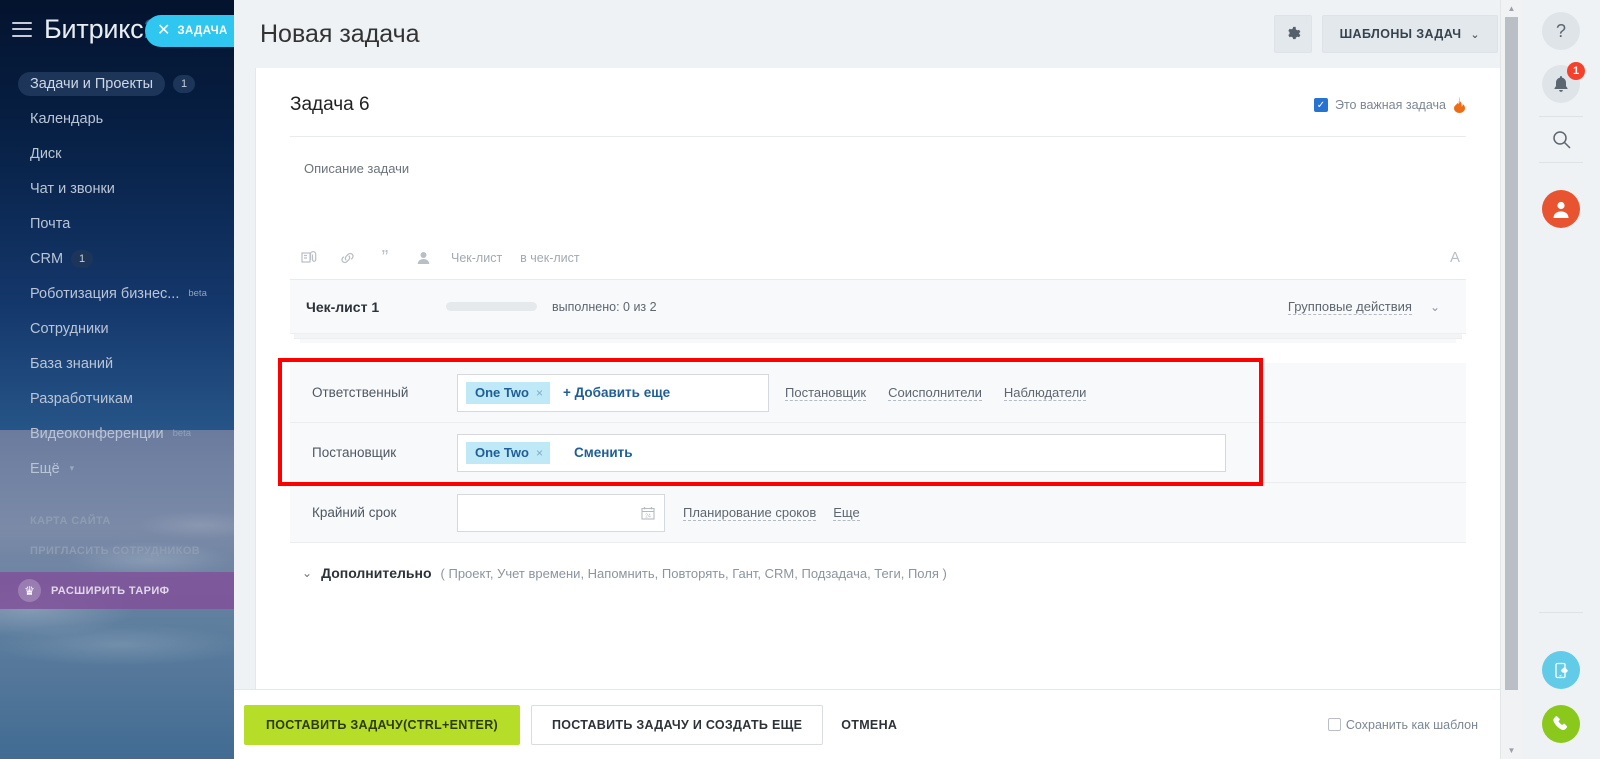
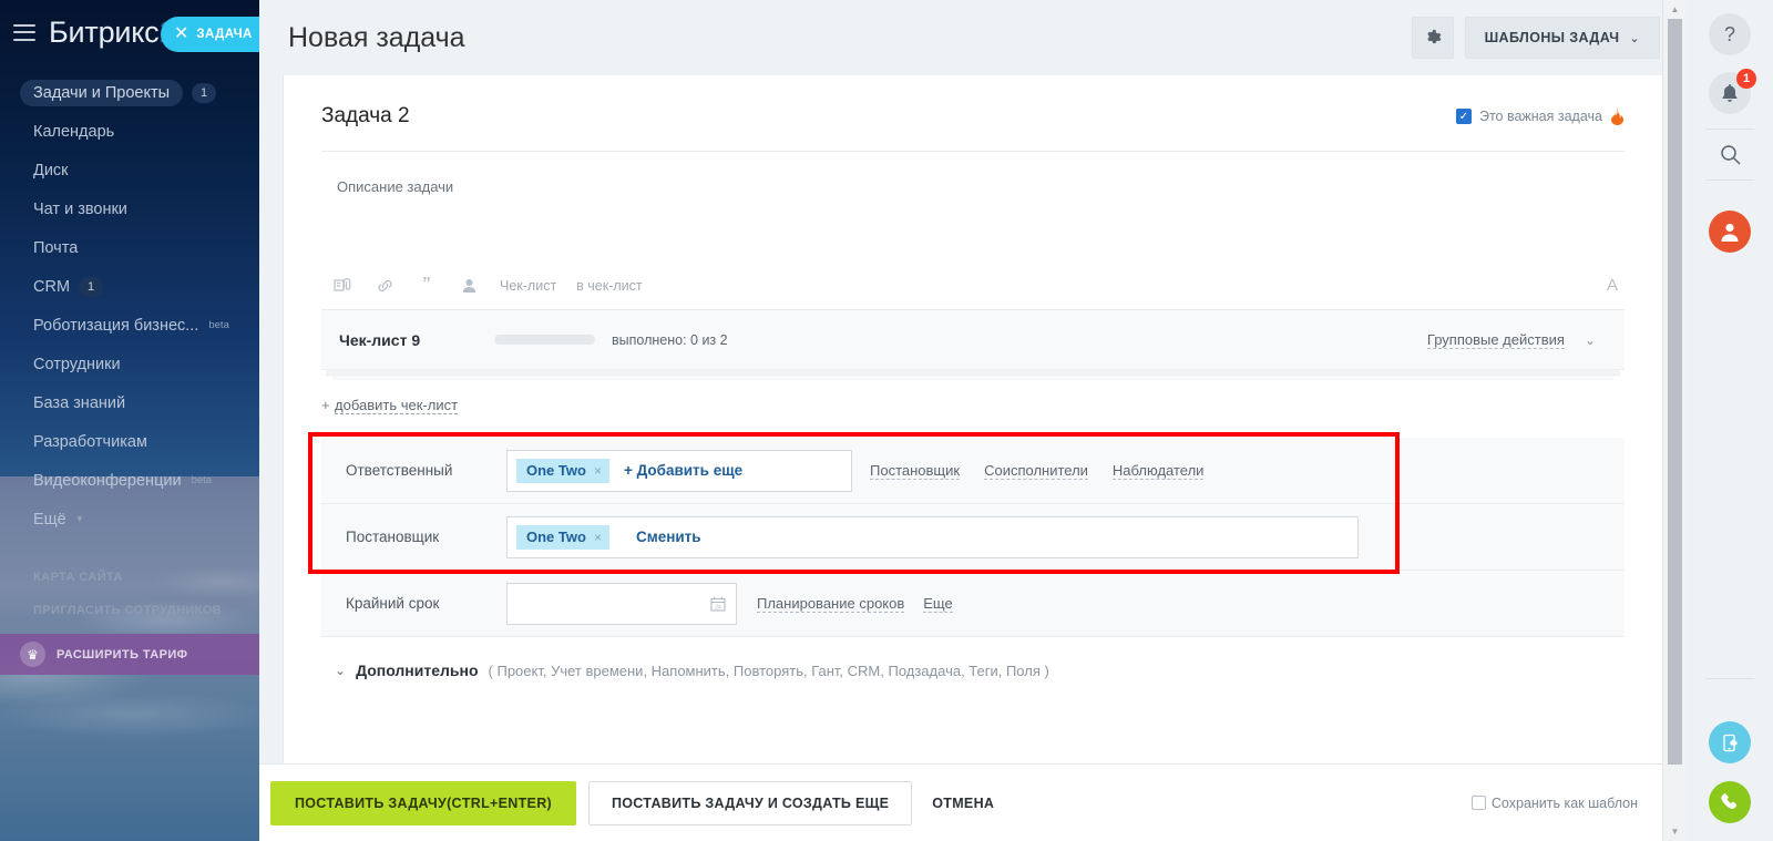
  Битрикс
  ✕
  ЗАДАЧА
  Задачи и Проекты
  1
  Календарь
  Диск
  Чат и звонки
  Почта
  CRM
  1
  Роботизация бизнес...
  beta
  Сотрудники
  База знаний
  Разработчикам
  Видеоконференции
  beta
  Ещё
  ▾
  ПРИГЛАСИТЬ СОТРУДНИКОВ
  ♛
  РАСШИРИТЬ ТАРИФ
  Новая задача
  ШАБЛОНЫ ЗАДАЧ
  ⌄
- Задача 6
+ Задача 2
  ✓
  Это важная задача
  Описание задачи
  ”
  Чек-лист
  в чек-лист
  A
- Чек-лист 1
+ Чек-лист 9
  выполнено: 0 из 2
  Групповые действия
  ⌄
+ + добавить чек-лист
  Ответственный
  One Two
  ×
  + Добавить еще
  Постановщик
  Соисполнители
  Наблюдатели
  Постановщик
  One Two
  ×
  Сменить
  Крайний срок
  Планирование сроков
  Еще
  ⌄
  Дополнительно
  ( Проект, Учет времени, Напомнить, Повторять, Гант, CRM, Подзадача, Теги, Поля )
  ПОСТАВИТЬ ЗАДАЧУ(CTRL+ENTER)
  ПОСТАВИТЬ ЗАДАЧУ И СОЗДАТЬ ЕЩЕ
  ОТМЕНА
  Сохранить как шаблон
  ▲
  ▼
  ?
  1
